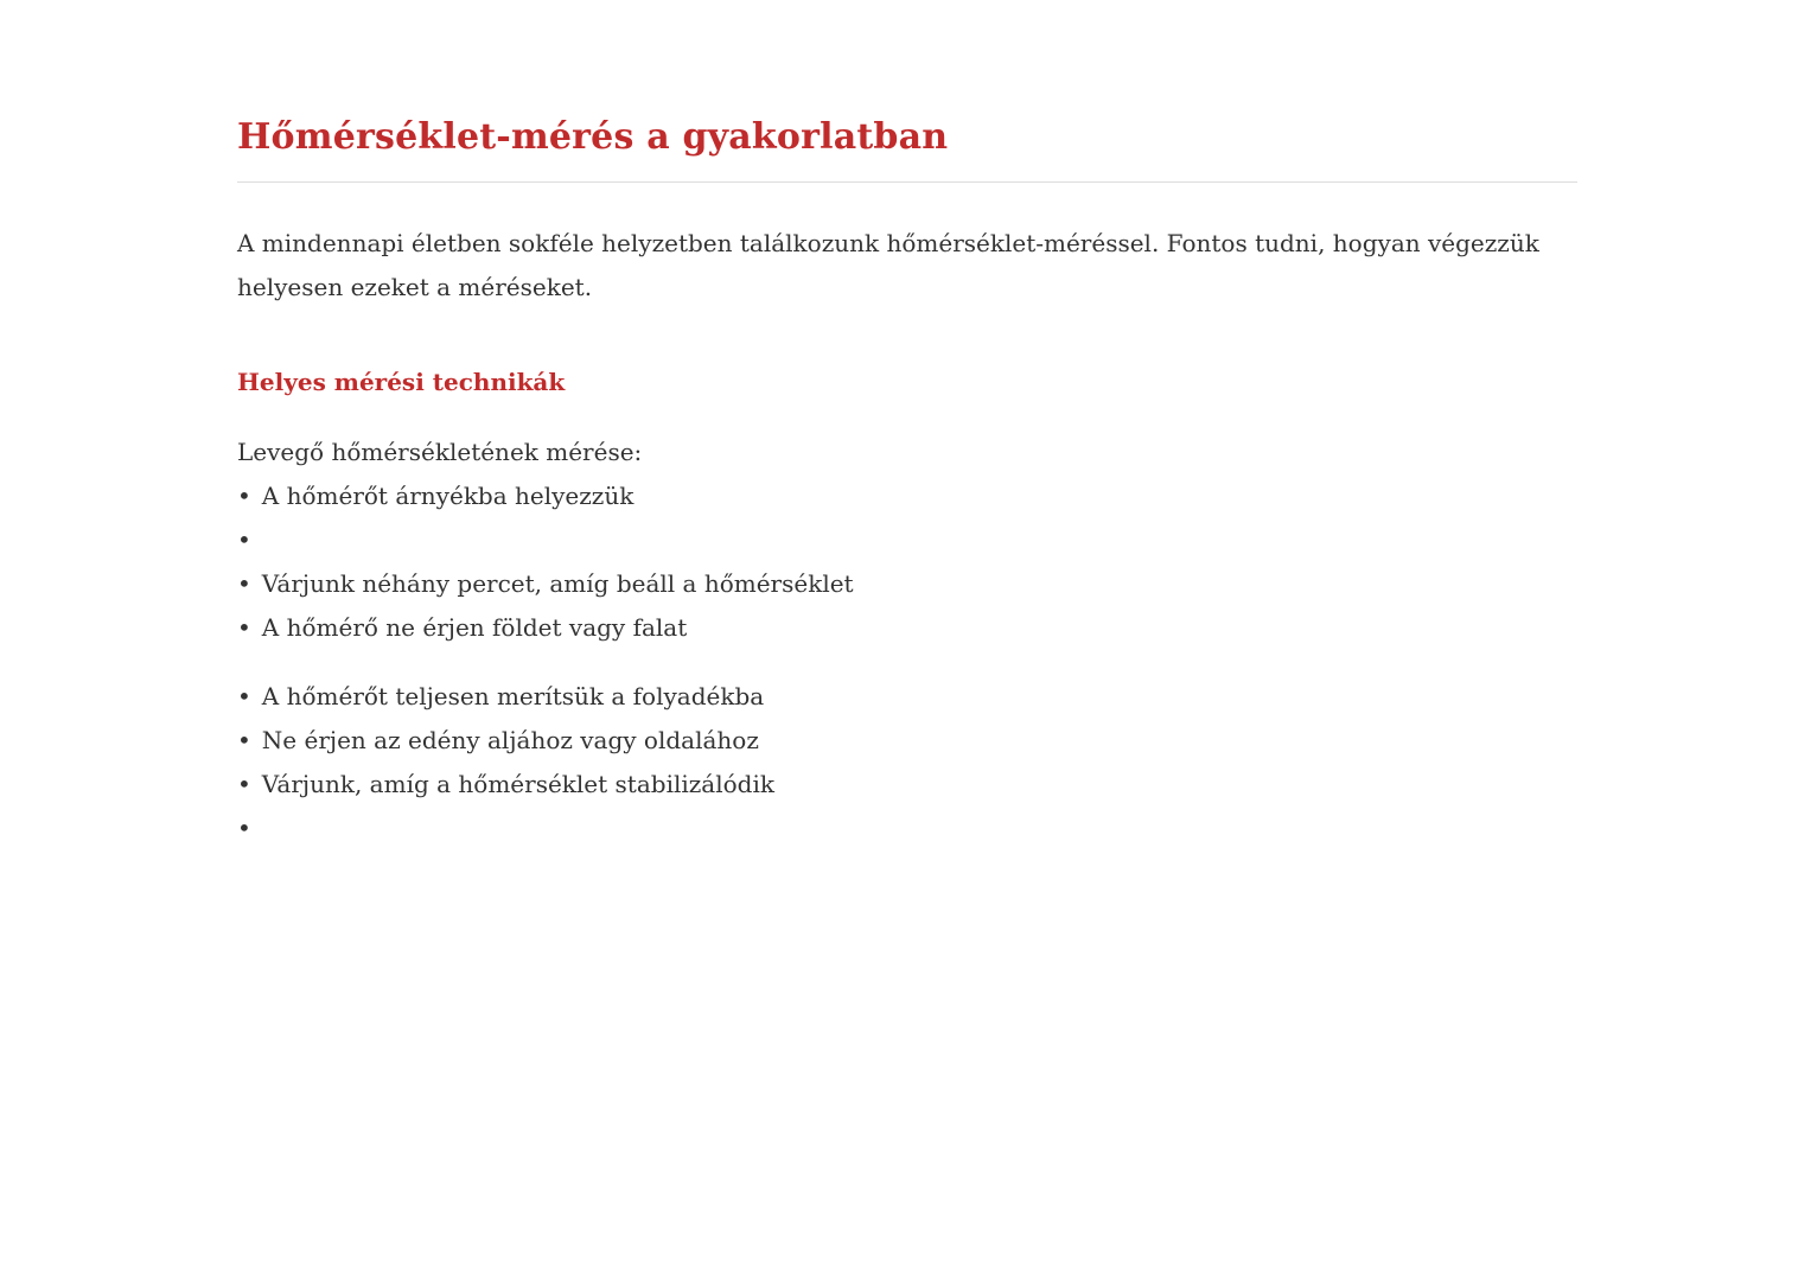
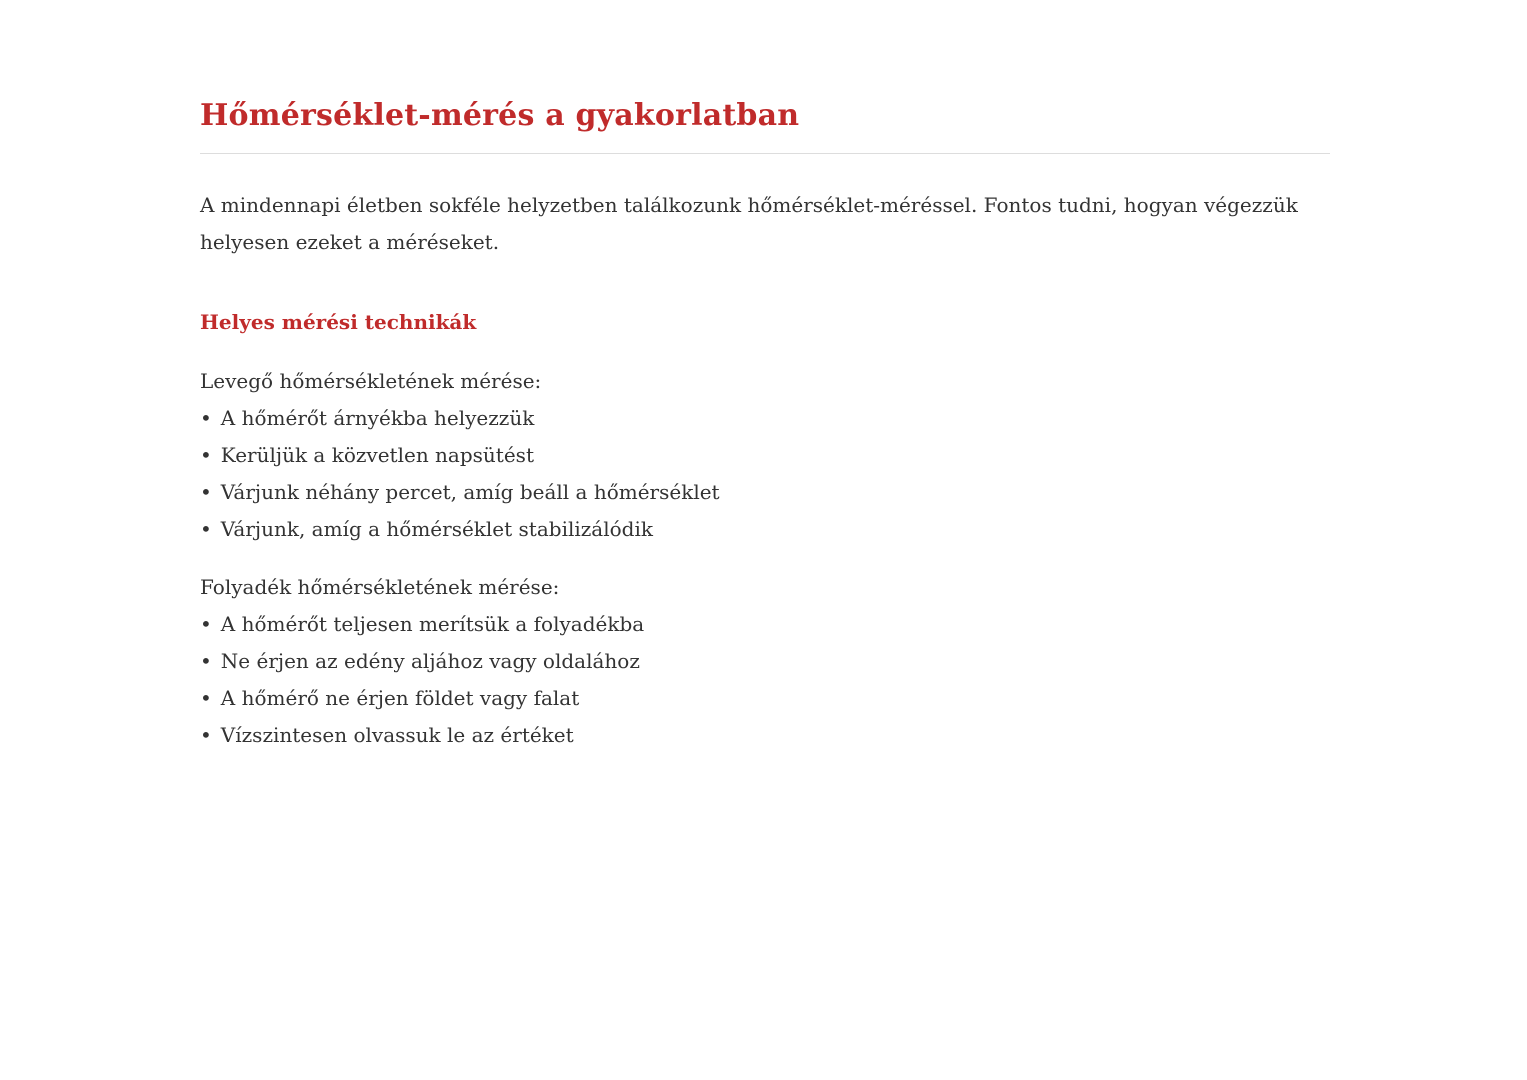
  Hőmérséklet-mérés a gyakorlatban
  A mindennapi életben sokféle helyzetben találkozunk hőmérséklet-méréssel. Fontos tudni, hogyan végezzük helyesen ezeket a méréseket.
  Helyes mérési technikák
  Levegő hőmérsékletének mérése:
  •
  A hőmérőt árnyékba helyezzük
  •
+ Kerüljük a közvetlen napsütést
  •
  Várjunk néhány percet, amíg beáll a hőmérséklet
  •
- A hőmérő ne érjen földet vagy falat
+ Várjunk, amíg a hőmérséklet stabilizálódik
+ Folyadék hőmérsékletének mérése:
  •
  A hőmérőt teljesen merítsük a folyadékba
  •
  Ne érjen az edény aljához vagy oldalához
  •
- Várjunk, amíg a hőmérséklet stabilizálódik
+ A hőmérő ne érjen földet vagy falat
  •
+ Vízszintesen olvassuk le az értéket
